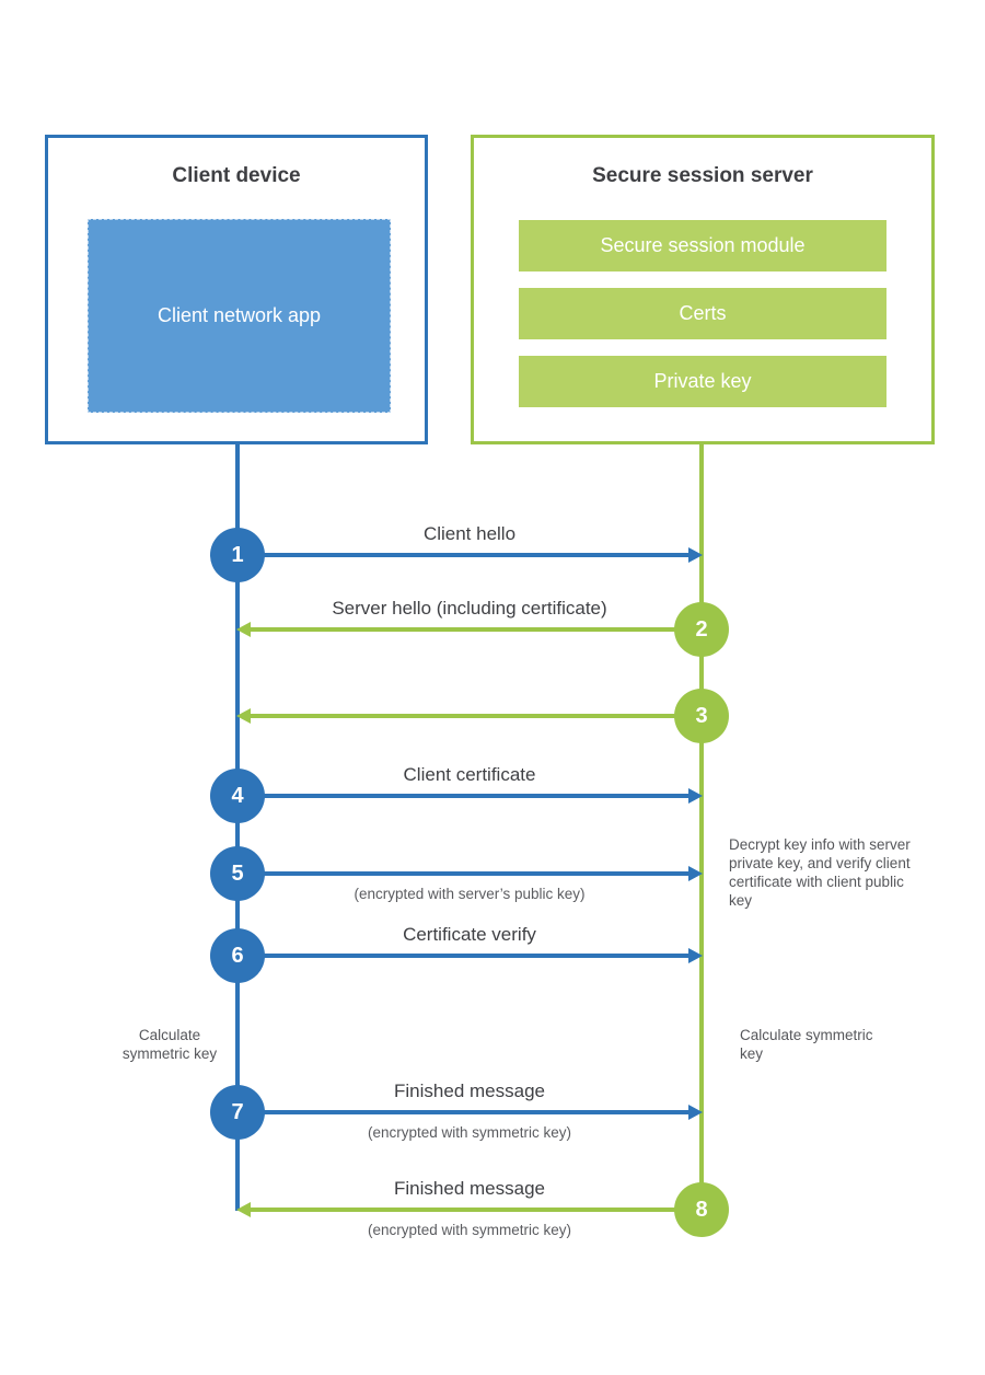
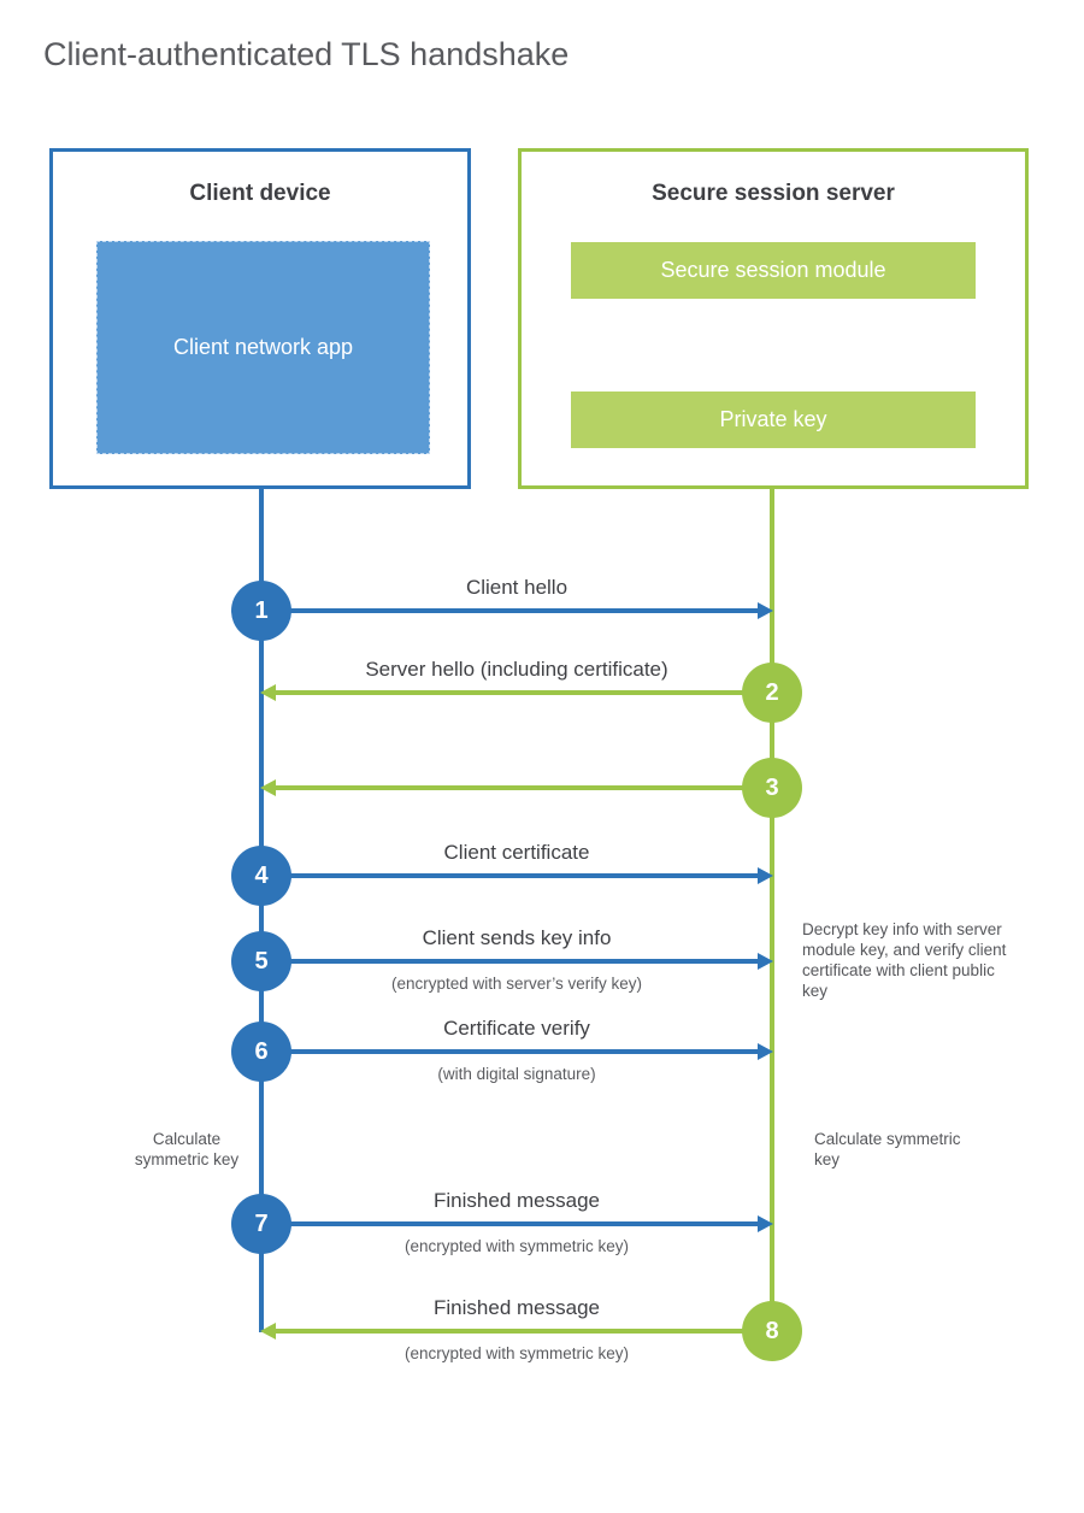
+ Client-authenticated TLS handshake
  Client device
  Client network app
  Secure session server
  Secure session module
- Certs
  Private key
  Client hello
  1
  Server hello (including certificate)
  2
  3
  Client certificate
  4
+ Client sends key info
- (encrypted with server’s public key)
+ (encrypted with server’s verify key)
  5
  Certificate verify
+ (with digital signature)
  6
  Finished message
  (encrypted with symmetric key)
  7
  Finished message
  (encrypted with symmetric key)
  8
- Decrypt key info with server private key, and verify client certificate with client public key
+ Decrypt key info with server module key, and verify client certificate with client public key
  Calculate symmetric key
  Calculate symmetric key
